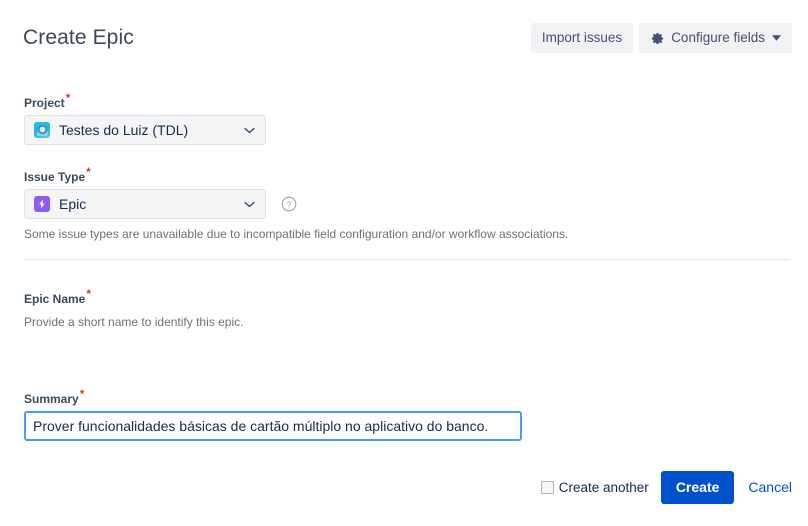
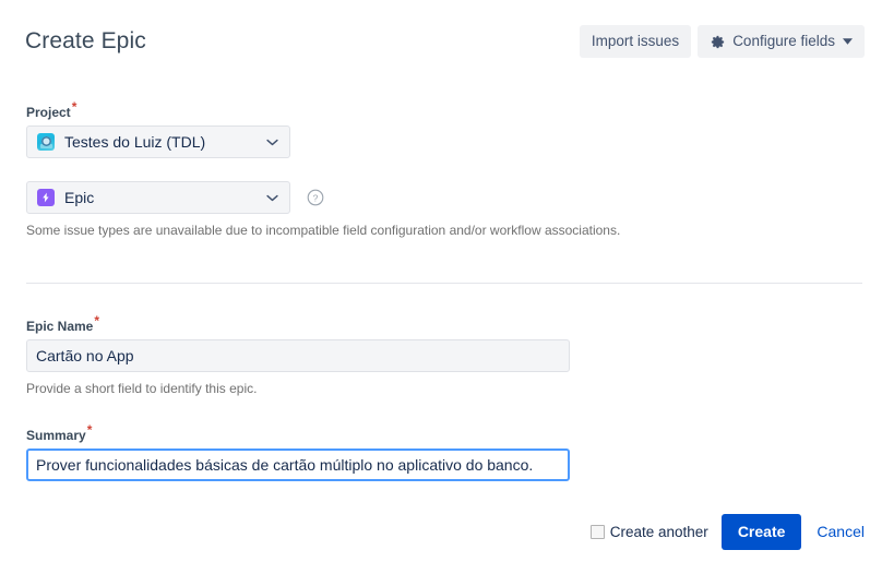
  Create Epic
  Import issues
  Configure fields
  Project*
  Testes do Luiz (TDL)
- Issue Type*
  Epic
  ?
  Some issue types are unavailable due to incompatible field configuration and/or workflow associations.
  Epic Name*
+ Cartão no App
- Provide a short name to identify this epic.
+ Provide a short field to identify this epic.
  Summary*
  Prover funcionalidades básicas de cartão múltiplo no aplicativo do banco.
  Create another
  Create
  Cancel
